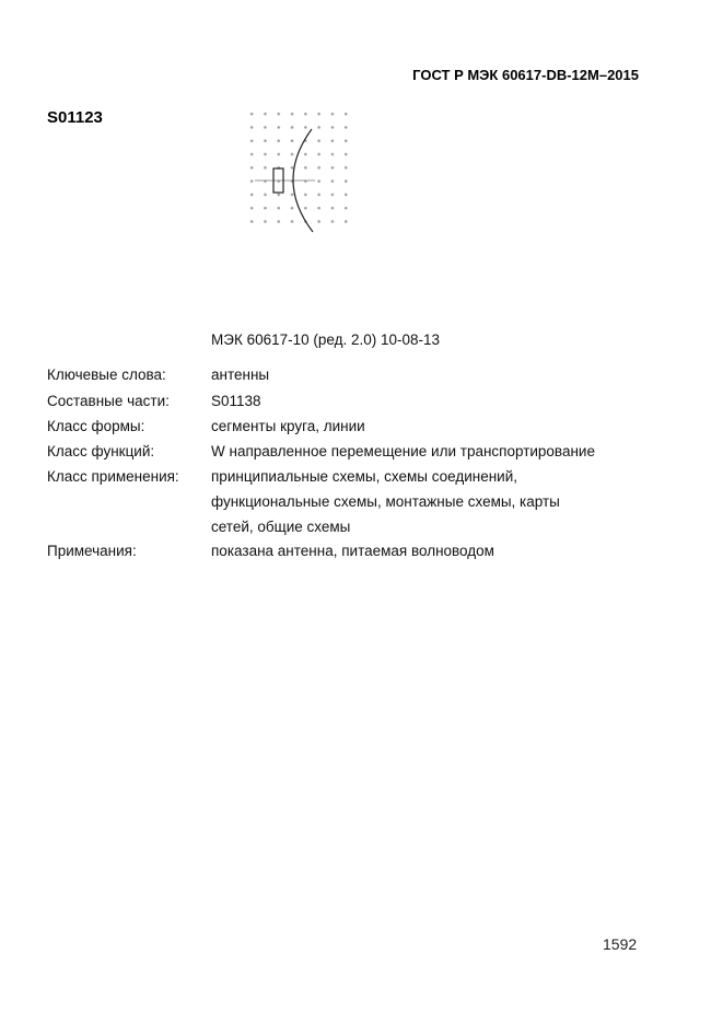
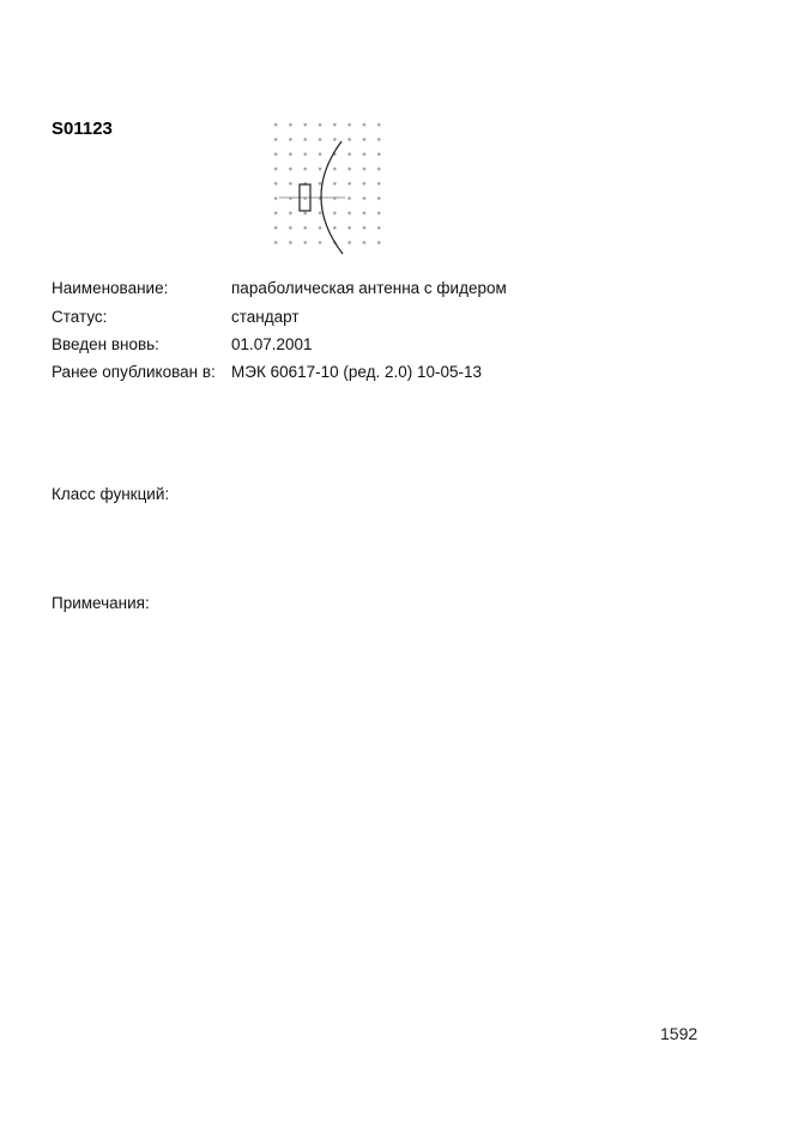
- ГОСТ Р МЭК 60617-DB-12M–2015
  S01123
+ Наименование:
+ параболическая антенна с фидером
+ Статус:
+ стандарт
+ Введен вновь:
+ 01.07.2001
+ Ранее опубликован в:
- МЭК 60617-10 (ред. 2.0) 10-08-13
+ МЭК 60617-10 (ред. 2.0) 10-05-13
- Ключевые слова:
- антенны
- Составные части:
- S01138
- Класс формы:
- сегменты круга, линии
  Класс функций:
- W направленное перемещение или транспортирование
- Класс применения:
- принципиальные схемы, схемы соединений,
- функциональные схемы, монтажные схемы, карты
- сетей, общие схемы
  Примечания:
- показана антенна, питаемая волноводом
  1592
